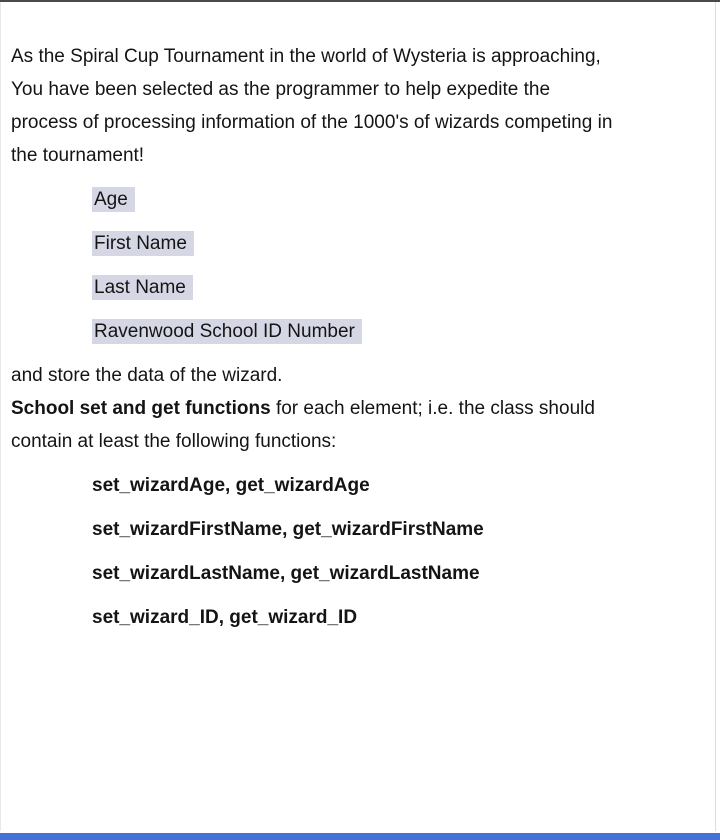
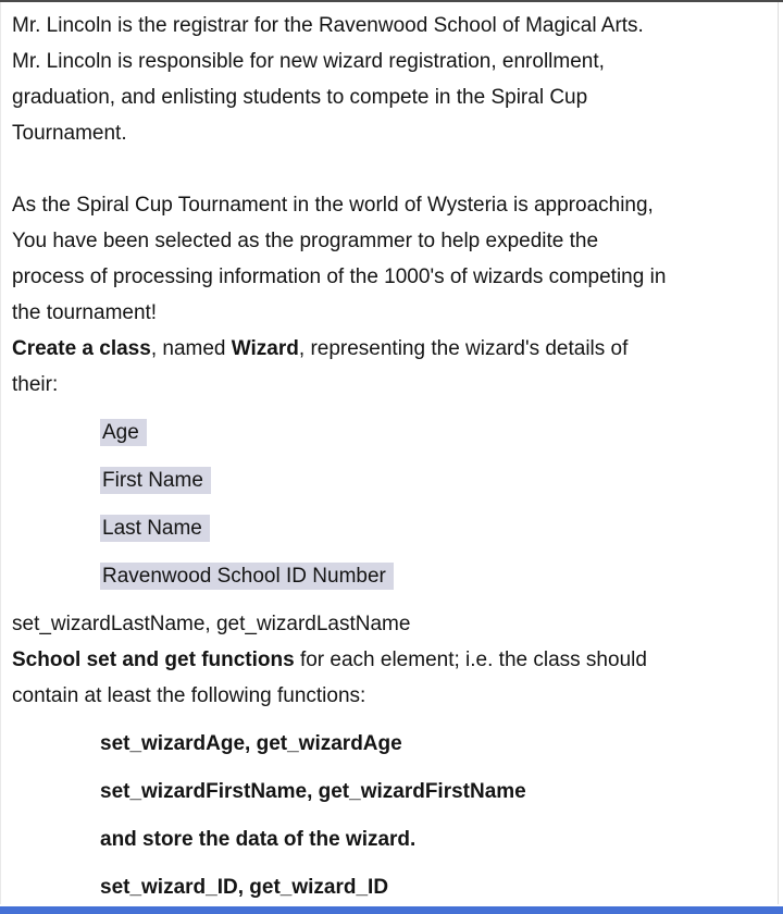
+ Mr. Lincoln is the registrar for the Ravenwood School of Magical Arts.
+ Mr. Lincoln is responsible for new wizard registration, enrollment,
+ graduation, and enlisting students to compete in the Spiral Cup
+ Tournament.
  As the Spiral Cup Tournament in the world of Wysteria is approaching,
  You have been selected as the programmer to help expedite the
  process of processing information of the 1000's of wizards competing in
  the tournament!
+ Create a class, named Wizard, representing the wizard's details of
+ their:
  Age
  First Name
  Last Name
  Ravenwood School ID Number
- and store the data of the wizard.
+ set_wizardLastName, get_wizardLastName
  School set and get functions for each element; i.e. the class should
  contain at least the following functions:
  set_wizardAge, get_wizardAge
  set_wizardFirstName, get_wizardFirstName
- set_wizardLastName, get_wizardLastName
+ and store the data of the wizard.
  set_wizard_ID, get_wizard_ID
